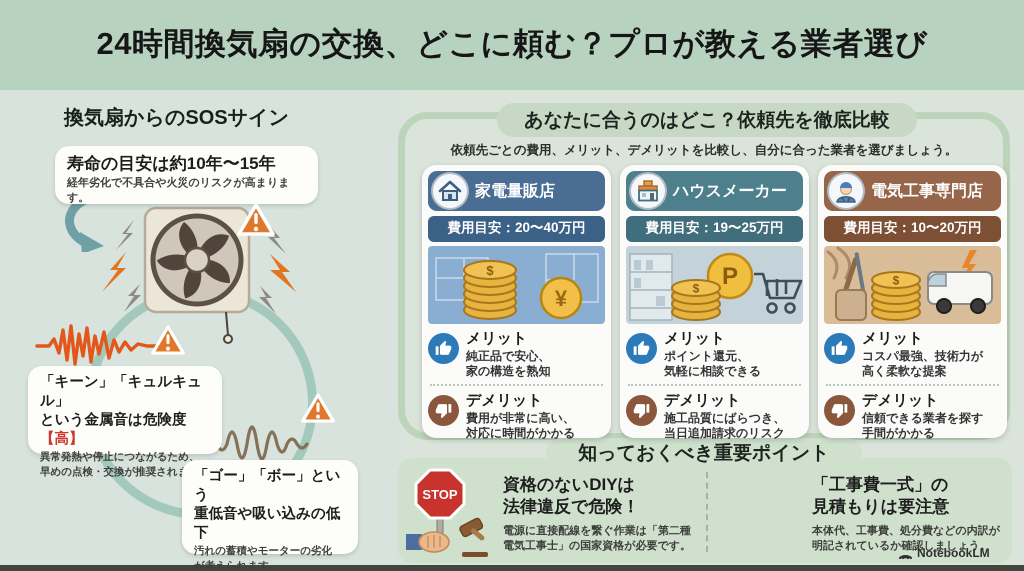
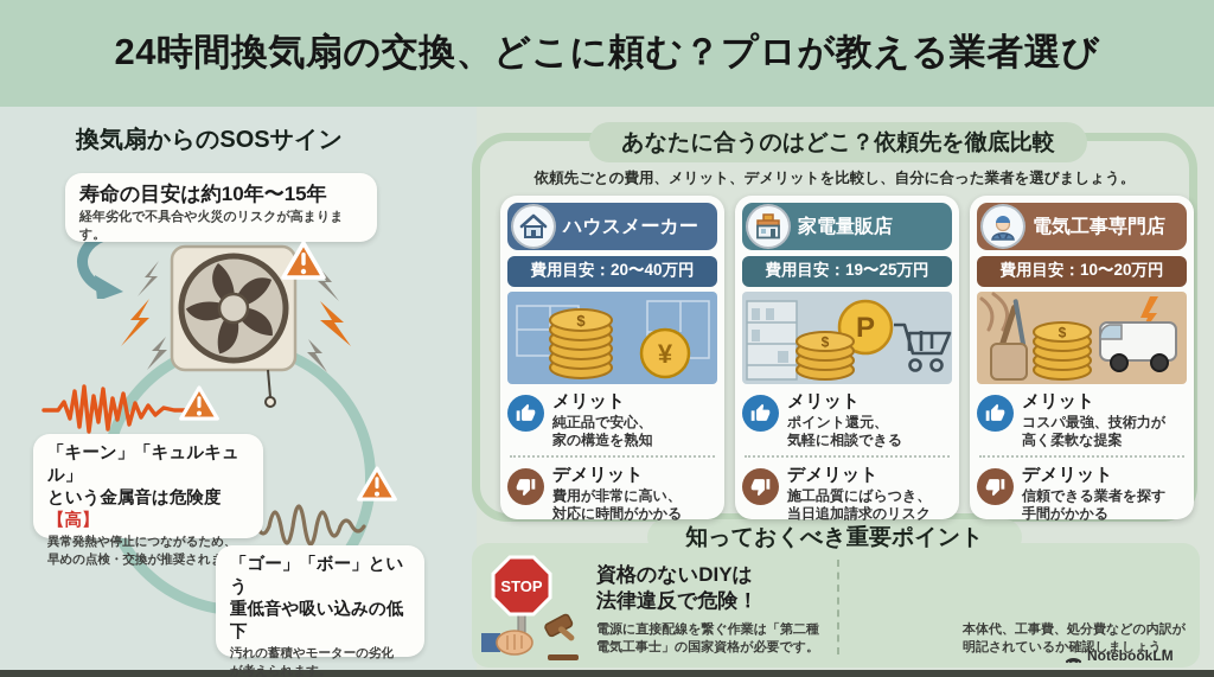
  24時間換気扇の交換、どこに頼む？プロが教える業者選び
  換気扇からのSOSサイン
  寿命の目安は約10年〜15年
  経年劣化で不具合や火災のリスクが高まります。
  「キーン」「キュルキュル」
  という金属音は危険度【高】
  異常発熱や停止につながるため、
  早めの点検・交換が推奨され
  「ゴー」「ボー」という
  重低音や吸い込みの低下
  汚れの蓄積やモーターの劣化
  が考えられます。
  あなたに合うのはどこ？依頼先を徹底比較
  依頼先ごとの費用、メリット、デメリットを比較し、自分に合った業者を選びましょう。
- 家電量販店
+ ハウスメーカー
  費用目安：20〜40万円
  $
  ¥
  メリット
  純正品で安心、
  家の構造を熟知
  デメリット
  費用が非常に高い、
  対応に時間がかかる
- ハウスメーカー
+ 家電量販店
  費用目安：19〜25万円
  P
  $
  メリット
  ポイント還元、
  気軽に相談できる
  デメリット
  施工品質にばらつき、
  当日追加請求のリスク
  電気工事専門店
  費用目安：10〜20万円
  $
  メリット
  コスパ最強、技術力が
  高く柔軟な提案
  デメリット
  信頼できる業者を探す
  手間がかかる
  知っておくべき重要ポイント
  STOP
  資格のないDIYは
  法律違反で危険！
  電源に直接配線を繋ぐ作業は「第二種
  電気工事士」の国家資格が必要です。
- 「工事費一式」の
- 見積もりは要注意
  本体代、工事費、処分費などの内訳が
  明記されているか確認しましょう。
  NotebookLM
